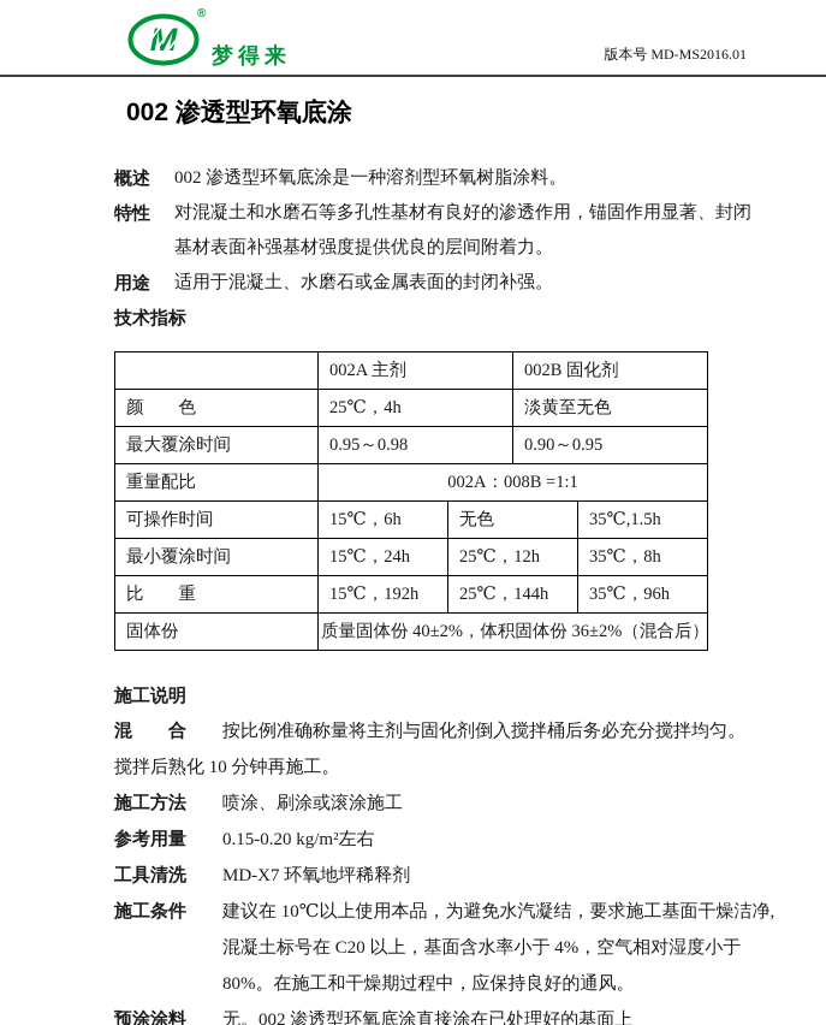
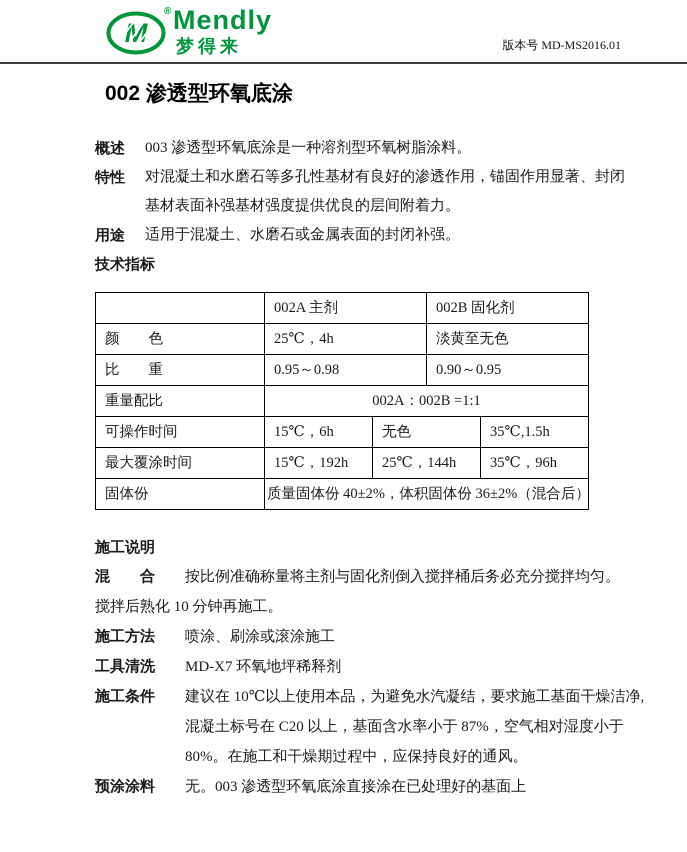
  ®
+ Mendly
  梦得来
  版本号 MD-MS2016.01
  002 渗透型环氧底涂
  概述
- 002 渗透型环氧底涂是一种溶剂型环氧树脂涂料。
+ 003 渗透型环氧底涂是一种溶剂型环氧树脂涂料。
  特性
  对混凝土和水磨石等多孔性基材有良好的渗透作用，锚固作用显著、封闭基材表面补强基材强度提供优良的层间附着力。
  用途
  适用于混凝土、水磨石或金属表面的封闭补强。
  技术指标
  	002A 主剂	002B 固化剂
  颜 色	25℃，4h	淡黄至无色
- 最大覆涂时间	0.95～0.98	0.90～0.95
+ 比 重	0.95～0.98	0.90～0.95
- 重量配比	002A：008B =1:1
+ 重量配比	002A：002B =1:1
  可操作时间	15℃，6h	无色	35℃,1.5h
- 最小覆涂时间	15℃，24h	25℃，12h	35℃，8h
- 比 重	15℃，192h	25℃，144h	35℃，96h
+ 最大覆涂时间	15℃，192h	25℃，144h	35℃，96h
  固体份	质量固体份 40±2%，体积固体份 36±2%（混合后）
  施工说明
  混 合
  按比例准确称量将主剂与固化剂倒入搅拌桶后务必充分搅拌均匀。
  搅拌后熟化 10 分钟再施工。
  施工方法
  喷涂、刷涂或滚涂施工
- 参考用量
- 0.15-0.20 kg/m²左右
  工具清洗
  MD-X7 环氧地坪稀释剂
  施工条件
- 建议在 10℃以上使用本品，为避免水汽凝结，要求施工基面干燥洁净,混凝土标号在 C20 以上，基面含水率小于 4%，空气相对湿度小于 80%。在施工和干燥期过程中，应保持良好的通风。
+ 建议在 10℃以上使用本品，为避免水汽凝结，要求施工基面干燥洁净,混凝土标号在 C20 以上，基面含水率小于 87%，空气相对湿度小于 80%。在施工和干燥期过程中，应保持良好的通风。
  预涂涂料
- 无。002 渗透型环氧底涂直接涂在已处理好的基面上
+ 无。003 渗透型环氧底涂直接涂在已处理好的基面上
